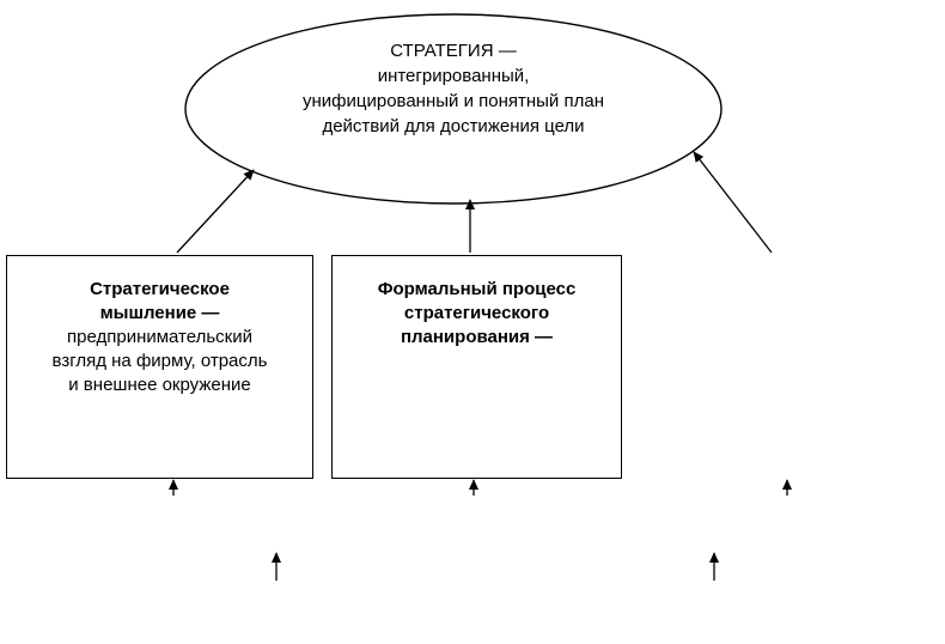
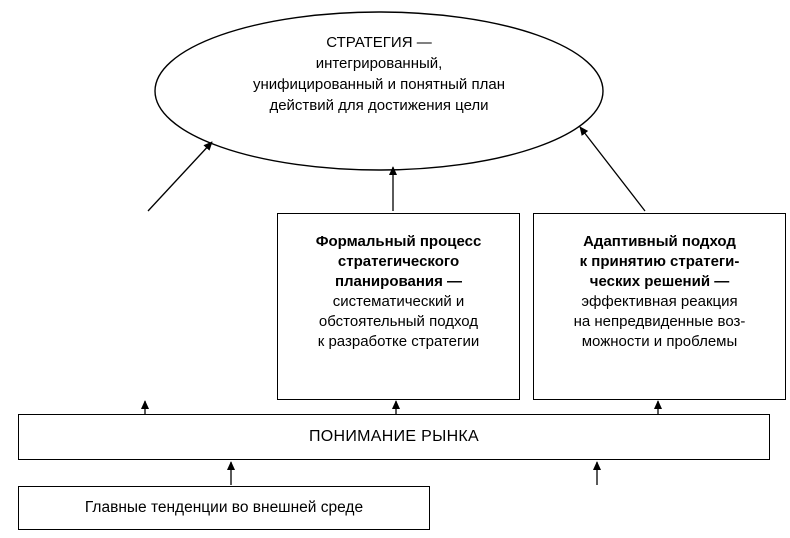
  СТРАТЕГИЯ —
  интегрированный,
  унифицированный и понятный план
  действий для достижения цели
- Стратегическое
- мышление —
- предпринимательский
- взгляд на фирму, отрасль
- и внешнее окружение
  Формальный процесс
  стратегического
  планирования —
+ систематический и
+ обстоятельный подход
+ к разработке стратегии
+ Адаптивный подход
+ к принятию стратеги-
+ ческих решений —
+ эффективная реакция
+ на непредвиденные воз-
+ можности и проблемы
+ ПОНИМАНИЕ РЫНКА
+ Главные тенденции во внешней среде
